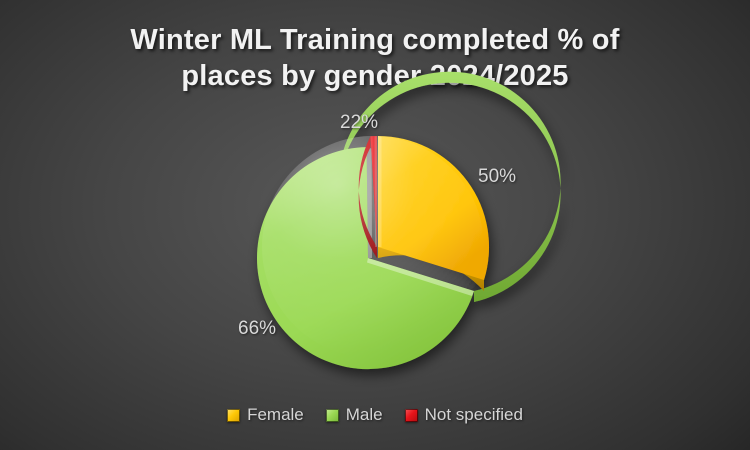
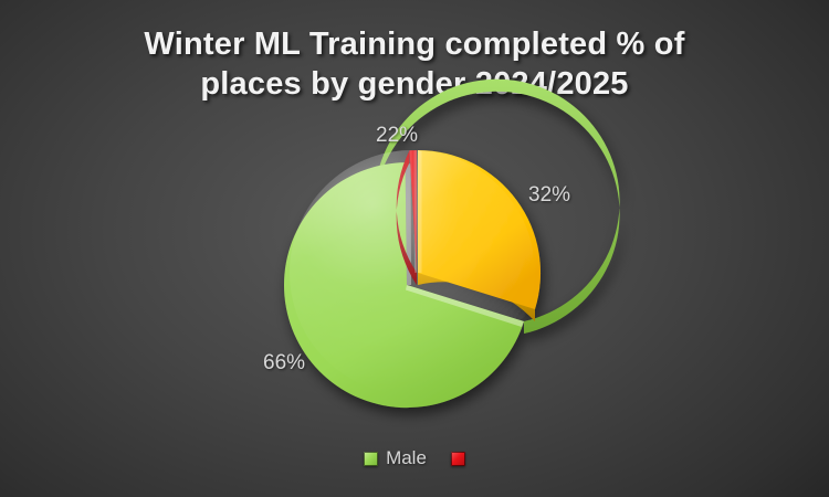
  Winter ML Training completed % of places by gender4/2025
  22%
- 50%
+ 32%
  66%
- Female
  Male
- Not specified
